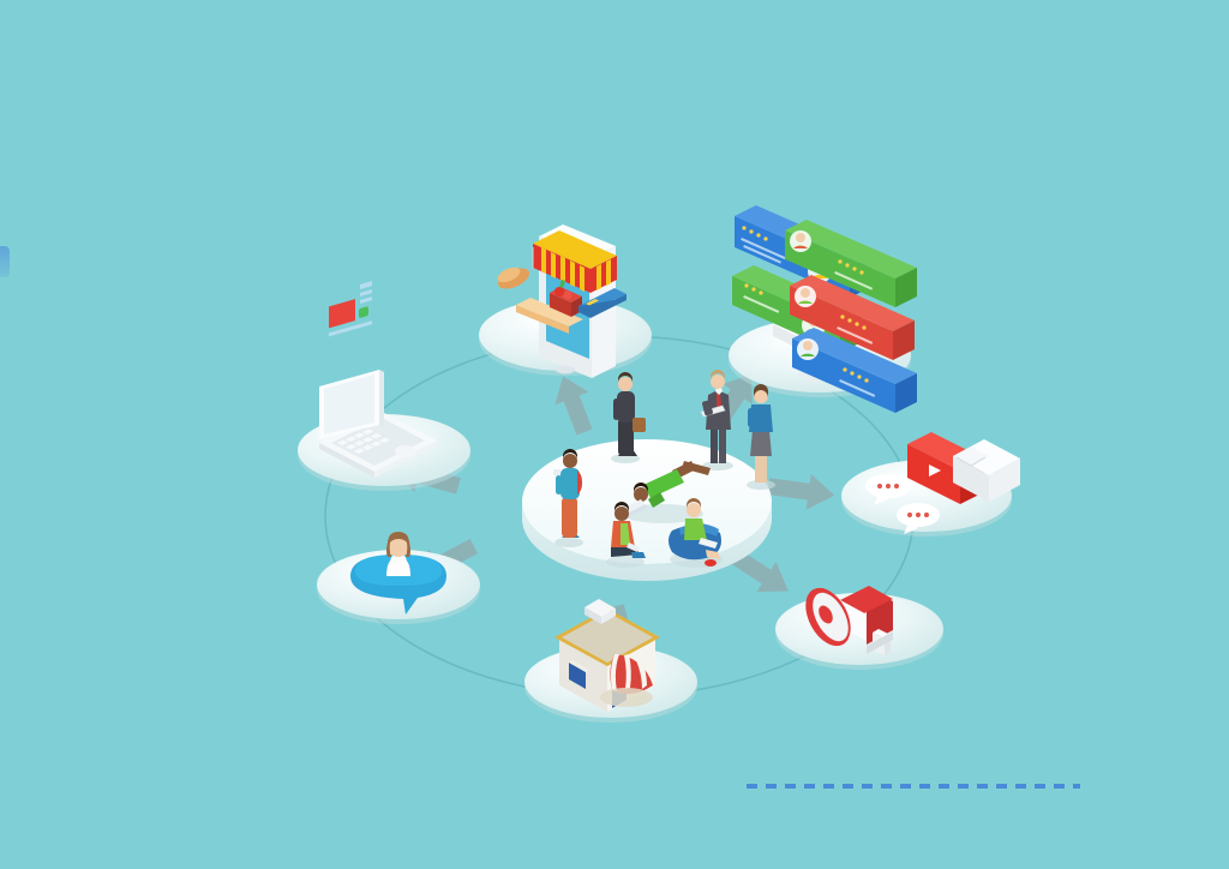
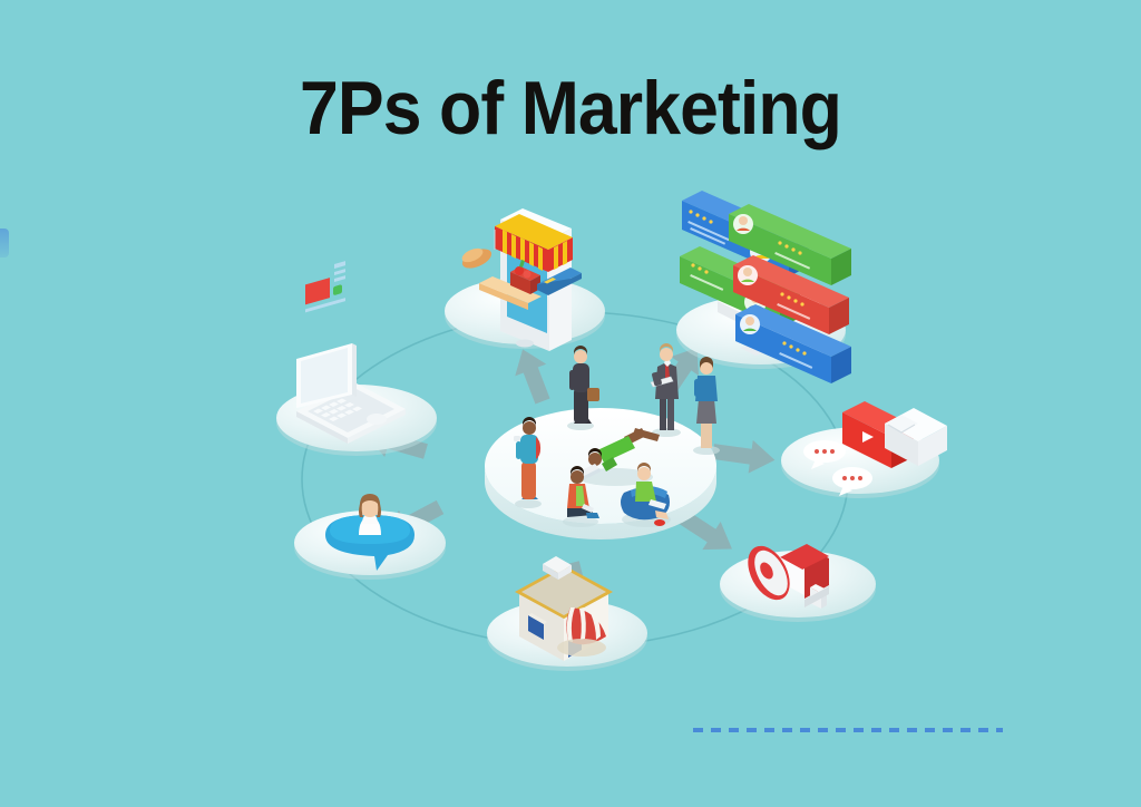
+ 7Ps of Marketing
